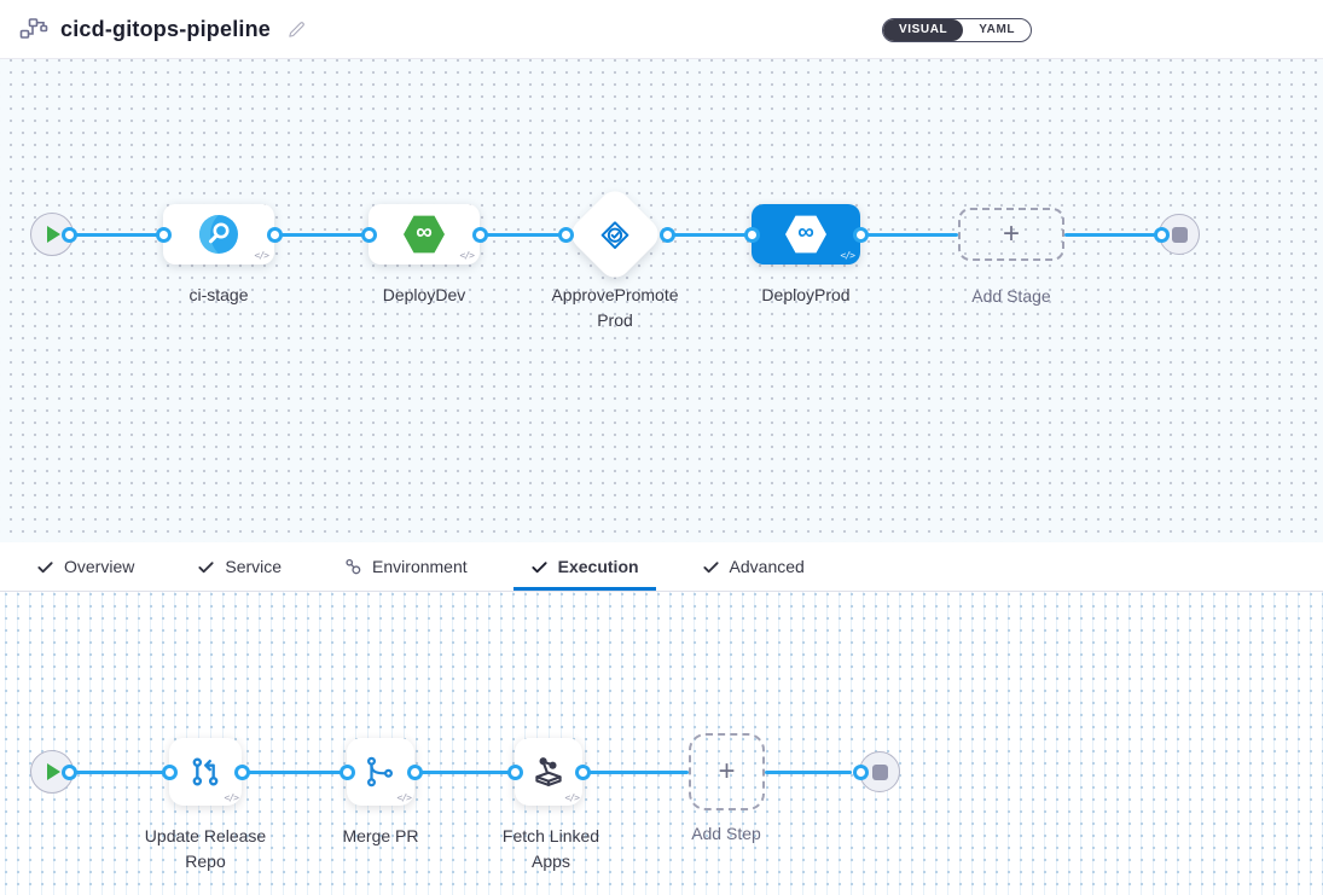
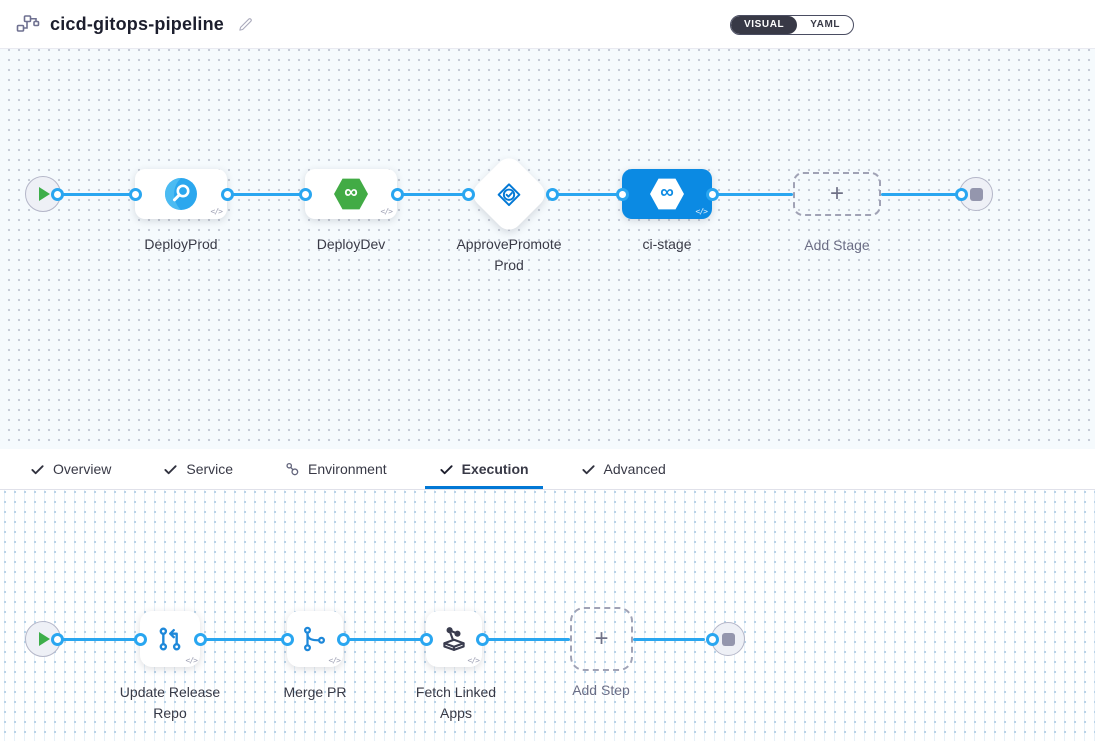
  cicd-gitops-pipeline
  VISUAL
  YAML
  </>
  ∞
  </>
  ∞
  </>
  +
- ci-stage
+ DeployProd
  DeployDev
  ApprovePromoteProd
- DeployProd
+ ci-stage
  Add Stage
  Overview
  Service
  Environment
  Execution
  Advanced
  </>
  </>
  </>
  +
  Update Release Repo
  Merge PR
  Fetch Linked Apps
  Add Step
